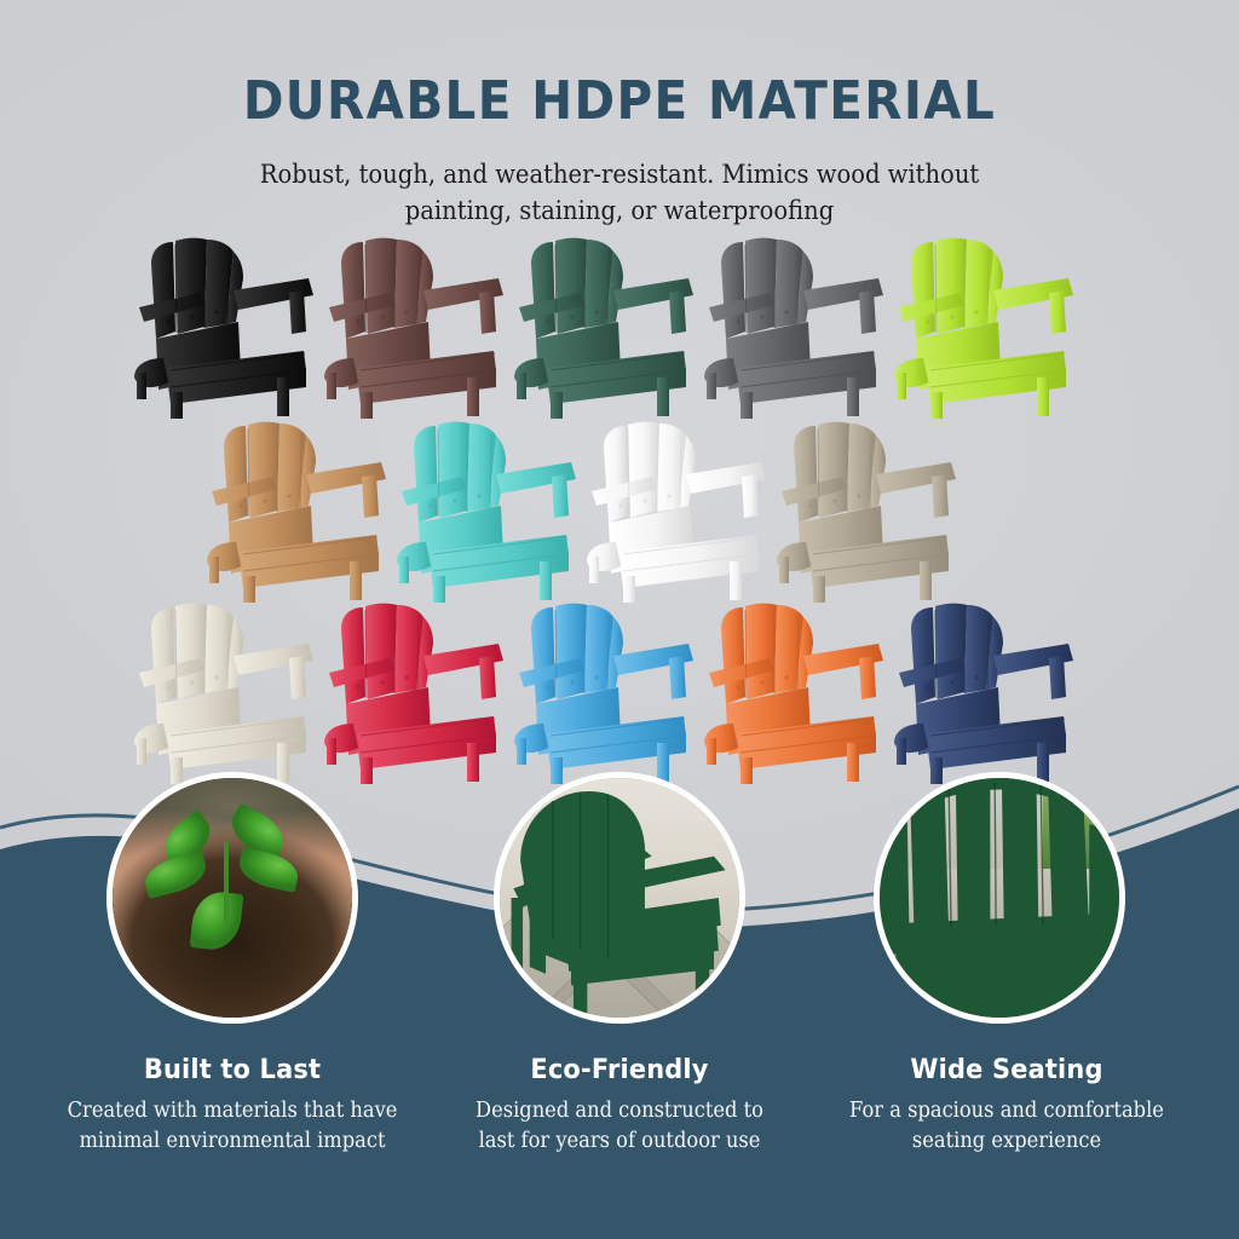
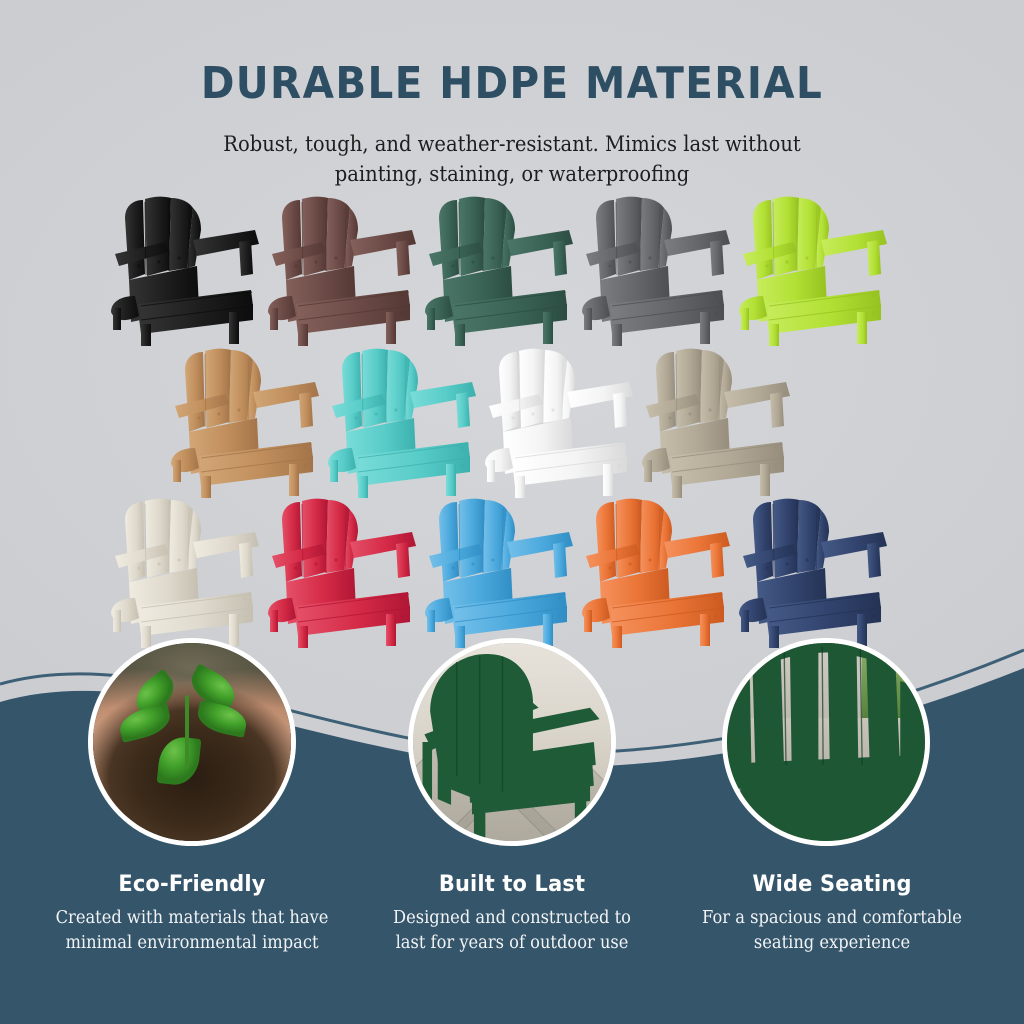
  DURABLE HDPE MATERIAL
- Robust, tough, and weather-resistant. Mimics wood without
+ Robust, tough, and weather-resistant. Mimics last without
  painting, staining, or waterproofing
- Built to Last
+ Eco-Friendly
  Created with materials that have
  minimal environmental impact
- Eco-Friendly
+ Built to Last
  Designed and constructed to
  last for years of outdoor use
  Wide Seating
  For a spacious and comfortable
  seating experience
